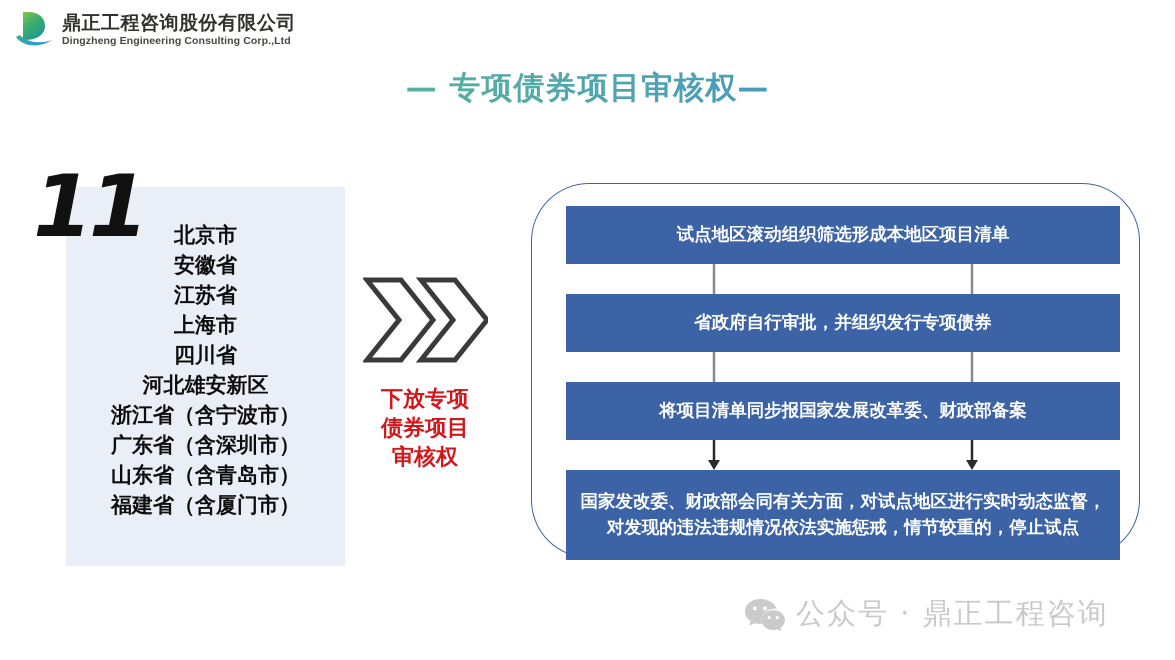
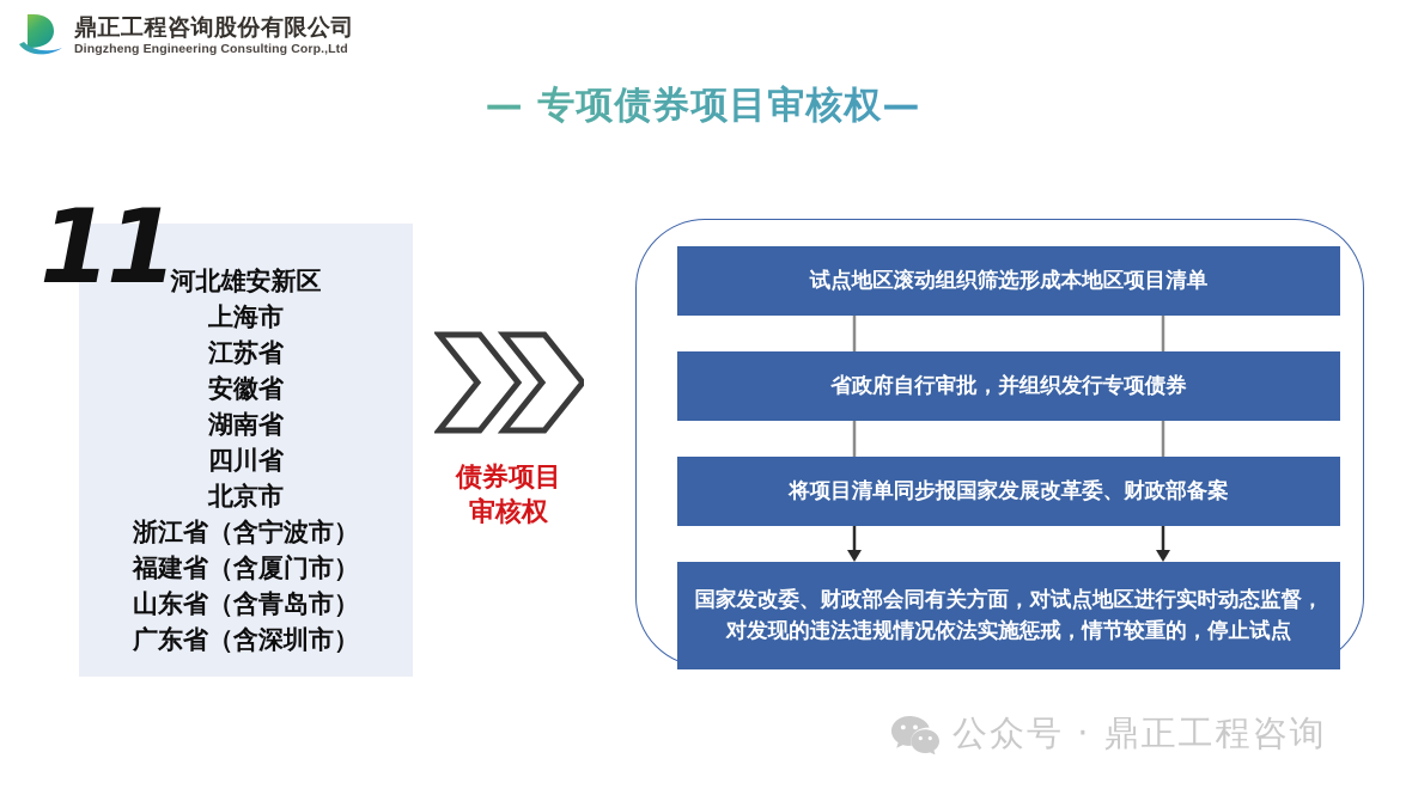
  鼎正工程咨询股份有限公司
  Dingzheng Engineering Consulting Corp.,Ltd
  — 专项债券项目审核权—
  11
- 北京市
+ 河北雄安新区
- 安徽省
+ 上海市
  江苏省
- 上海市
+ 安徽省
+ 湖南省
  四川省
- 河北雄安新区
+ 北京市
  浙江省（含宁波市）
- 广东省（含深圳市）
+ 福建省（含厦门市）
  山东省（含青岛市）
- 福建省（含厦门市）
+ 广东省（含深圳市）
- 下放专项
  债券项目
  审核权
  试点地区滚动组织筛选形成本地区项目清单
  省政府自行审批，并组织发行专项债券
  将项目清单同步报国家发展改革委、财政部备案
  国家发改委、财政部会同有关方面，对试点地区进行实时动态监督，对发现的违法违规情况依法实施惩戒，情节较重的，停止试点
  公众号 · 鼎正工程咨询
